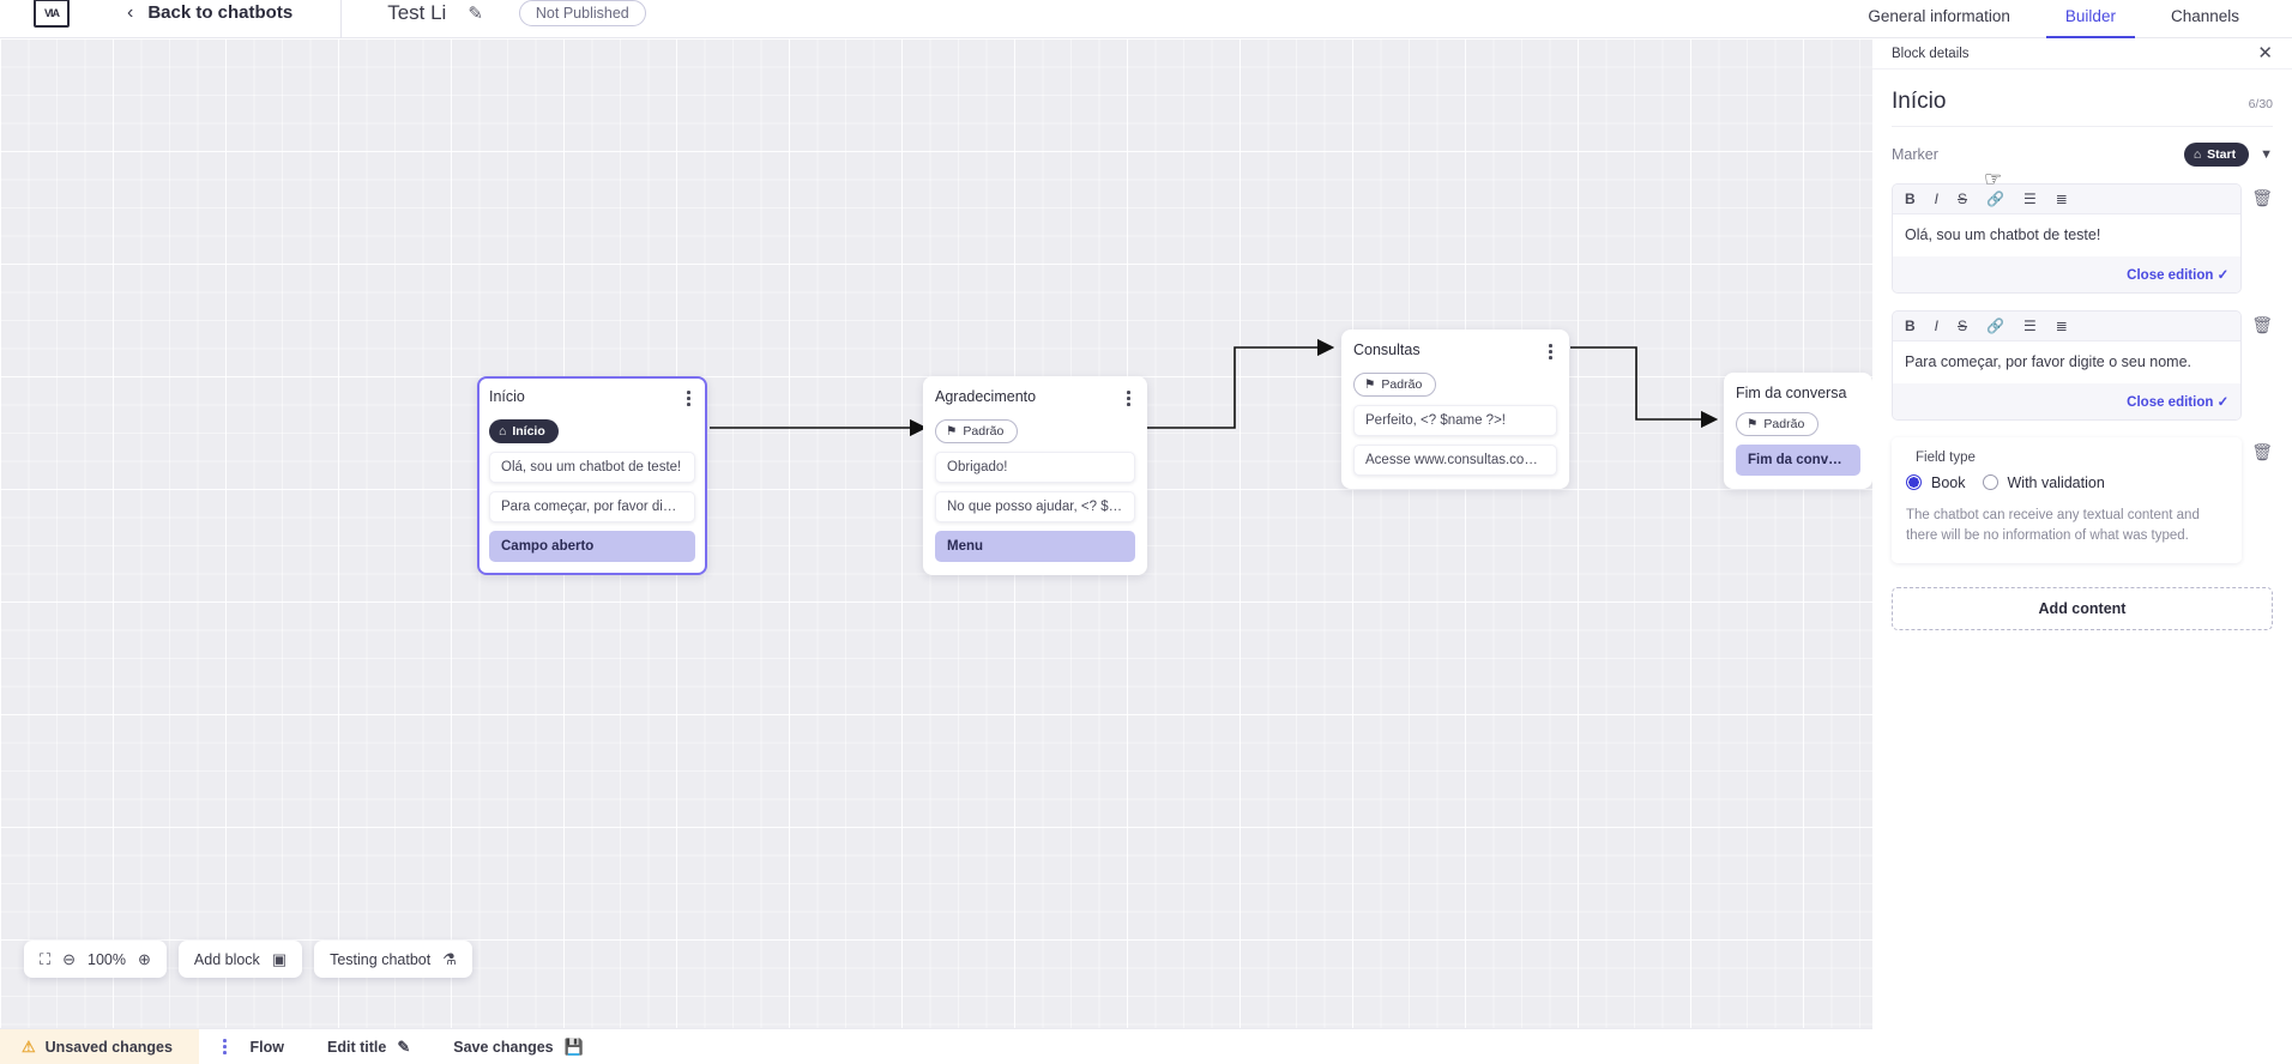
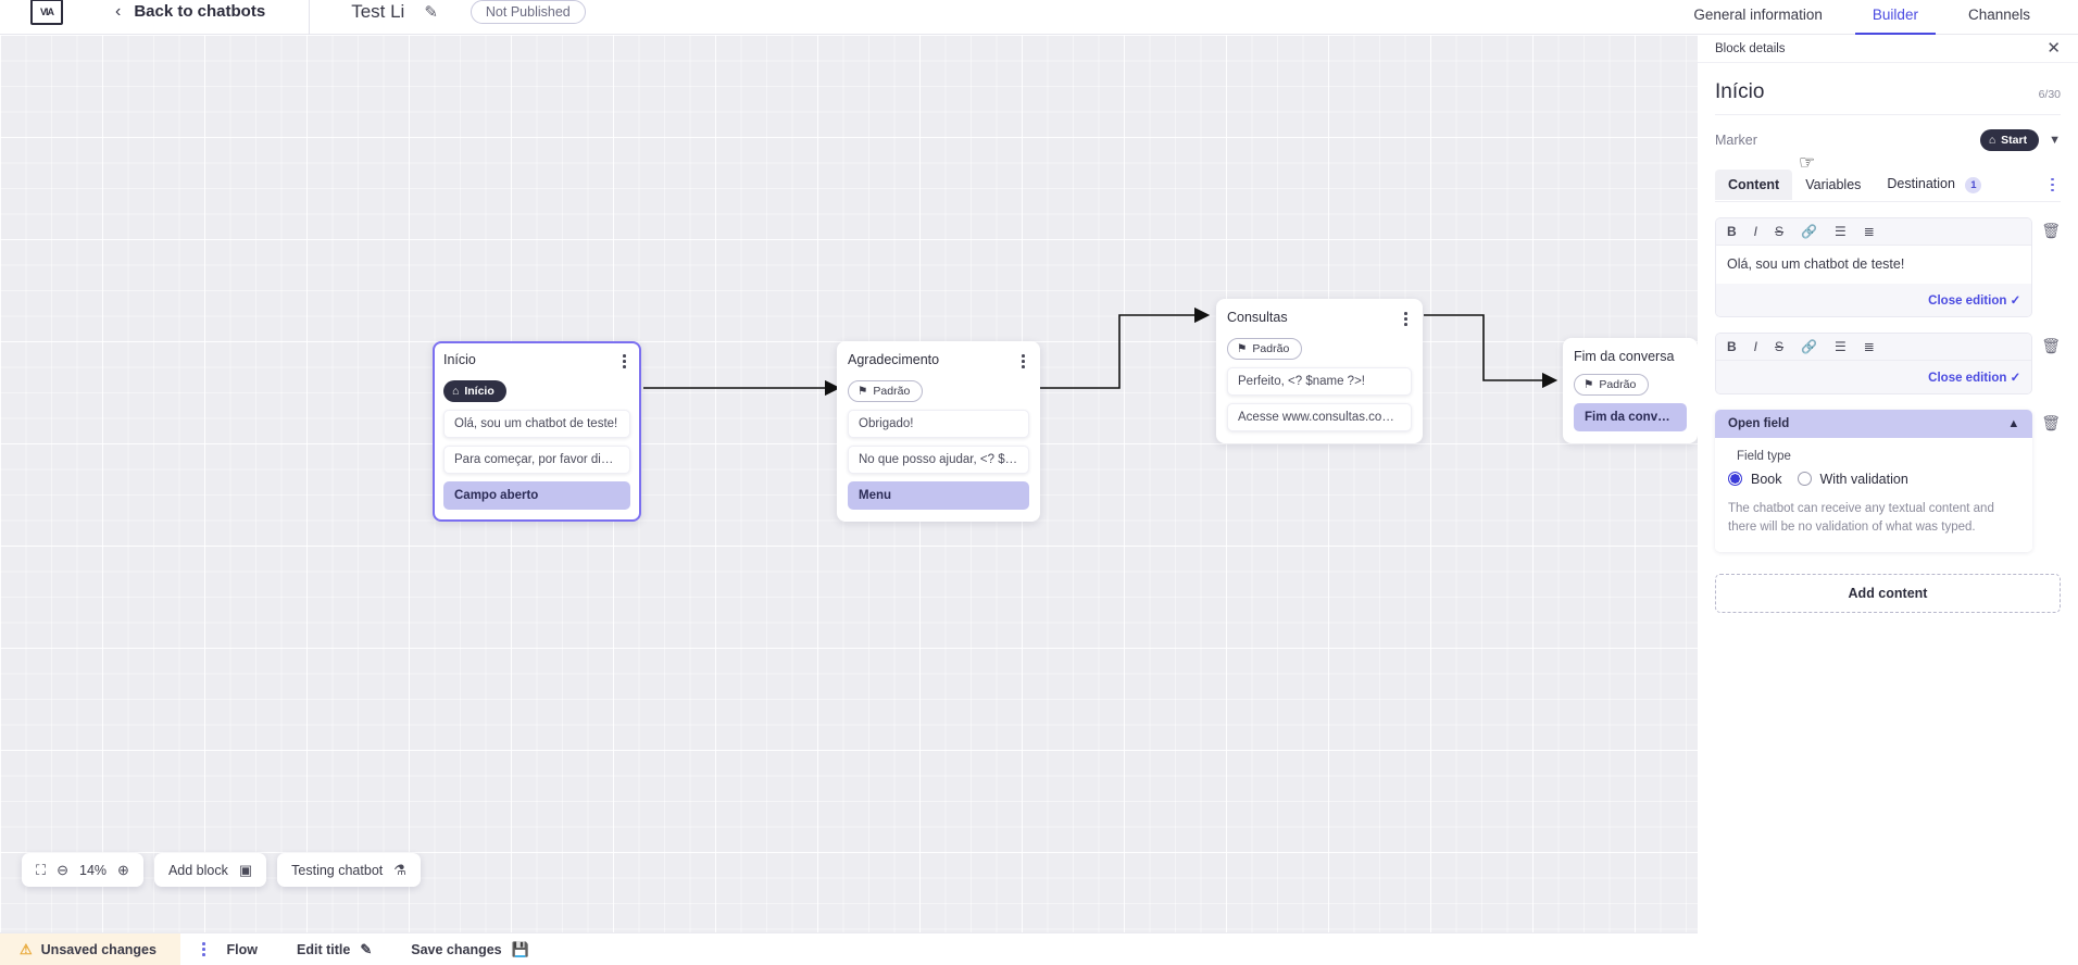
  VIA
  ‹
  Back to chatbots
  Test Li
  ✎
  Not Published
  General information
  Builder
  Channels
  Início
  ⌂
  Início
  Olá, sou um chatbot de teste!
  Para começar, por favor digite o
  Campo aberto
  Agradecimento
  ⚑
  Padrão
  Obrigado!
  No que posso ajudar, <? $nam
  Menu
  Consultas
  ⚑
  Padrão
  Perfeito, <? $name ?>!
  Acesse www.consultas.com par
  Fim da conversa
  ⚑
  Padrão
  Fim da conversa
  ⛶
  ⊖
- 100%
+ 14%
  ⊕
  Add block
  ▣
  Testing chatbot
  ⚗
  ⚠
  Unsaved changes
  Flow
  Edit title
  ✎
  Save changes
  💾
  Block details
  ✕
  Início
  6/30
  Marker
  ⌂
  Start
  ▼
+ Content
+ Variables
+ Destination 1
  B
  I
  S
  🔗
  ☰
  ≣
  Olá, sou um chatbot de teste!
  Close edition ✓
  🗑
  B
  I
  S
  🔗
  ☰
  ≣
- Para começar, por favor digite o seu nome.
  Close edition ✓
  🗑
+ Open field
+ ▲
  Field type
  Book
  With validation
- The chatbot can receive any textual content and there will be no information of what was typed.
+ The chatbot can receive any textual content and there will be no validation of what was typed.
  🗑
  Add content
  ☞
